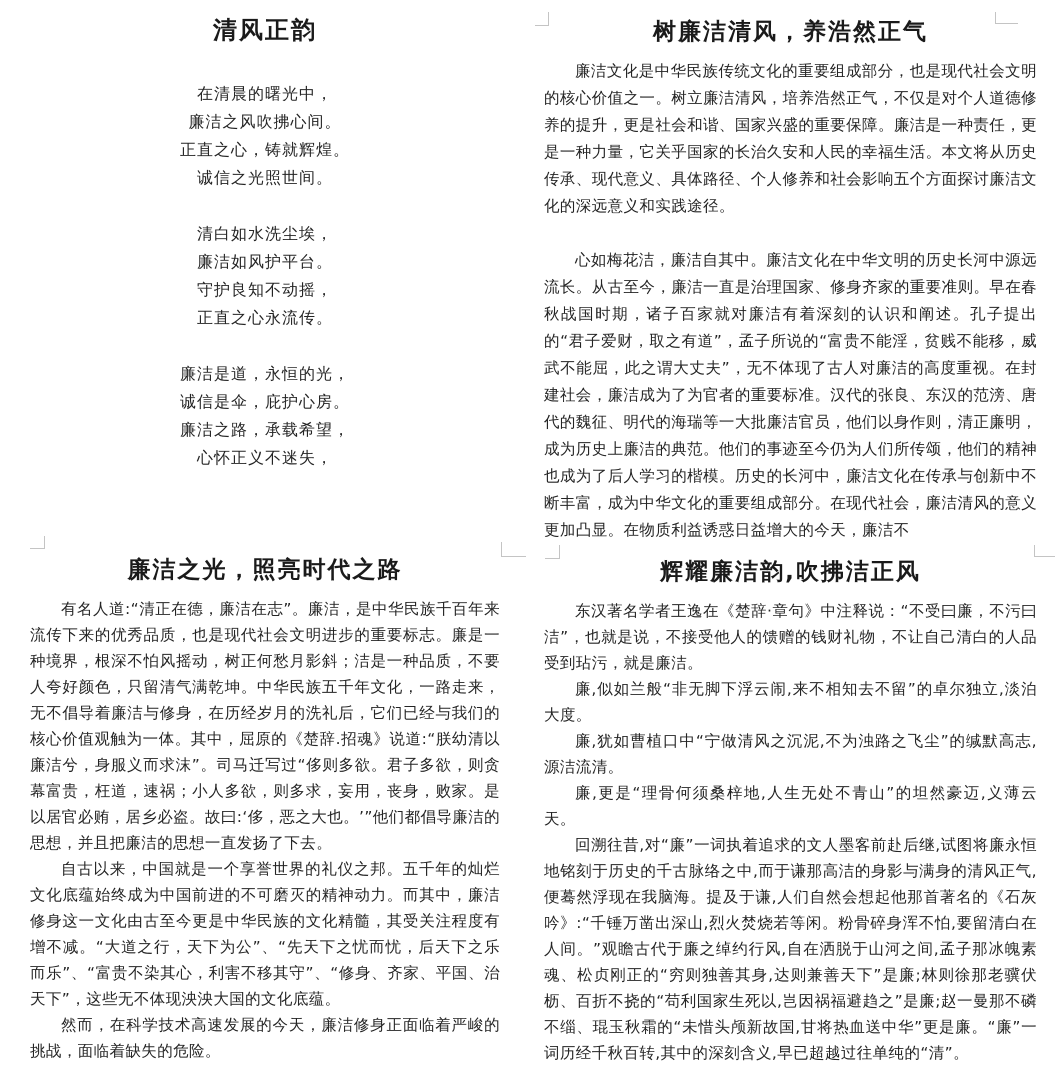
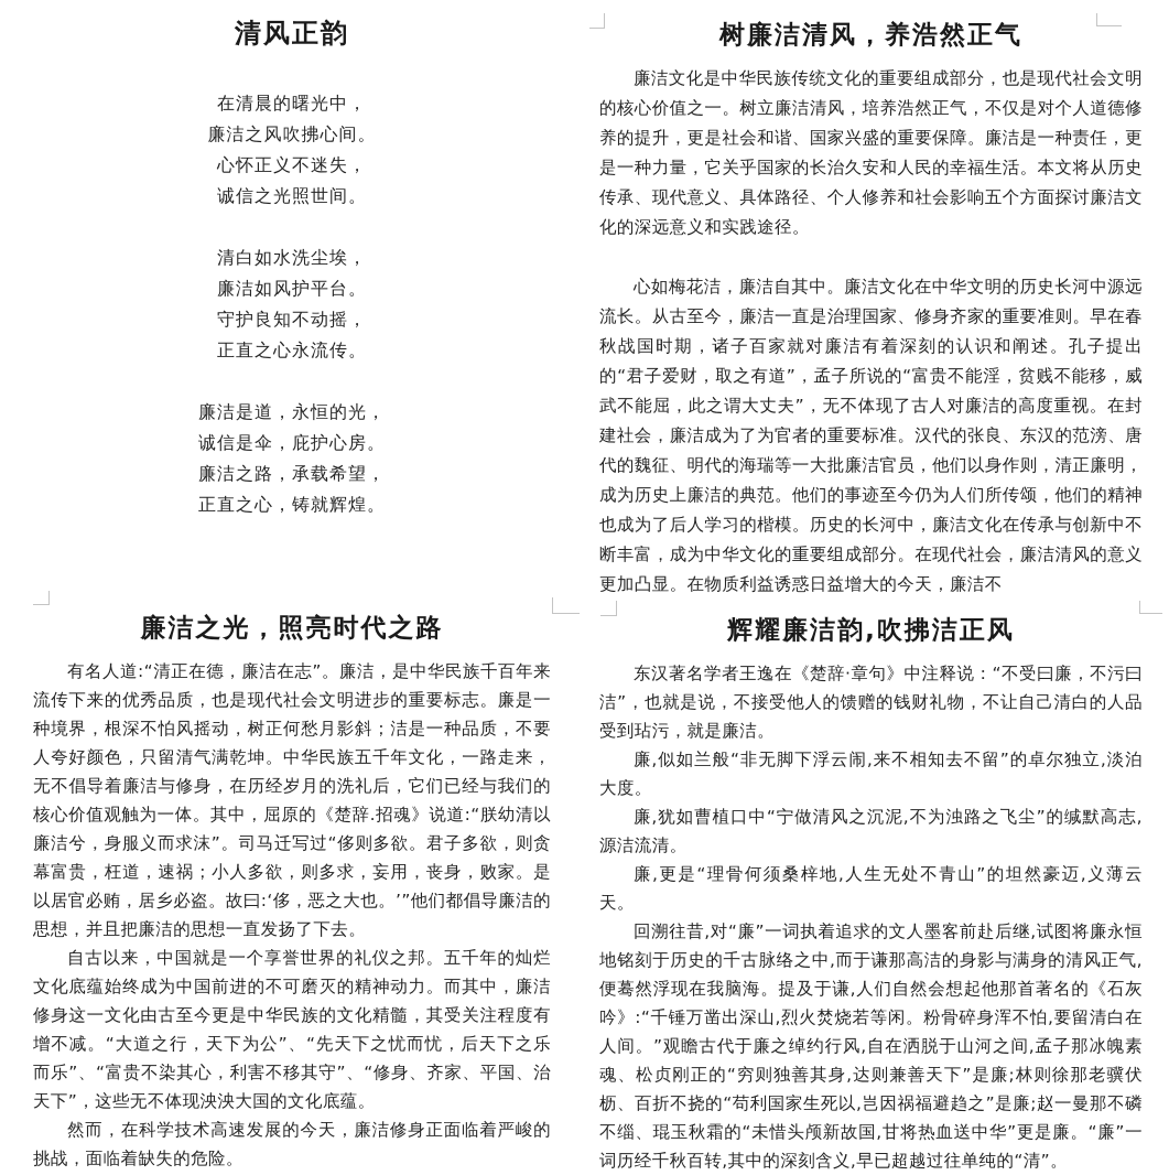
  清风正韵
  在清晨的曙光中，
  廉洁之风吹拂心间。
- 正直之心，铸就辉煌。
+ 心怀正义不迷失，
  诚信之光照世间。
  清白如水洗尘埃，
  廉洁如风护平台。
  守护良知不动摇，
  正直之心永流传。
  廉洁是道，永恒的光，
  诚信是伞，庇护心房。
  廉洁之路，承载希望，
- 心怀正义不迷失，
+ 正直之心，铸就辉煌。
  树廉洁清风，养浩然正气
  廉洁文化是中华民族传统文化的重要组成部分，也是现代社会文明的核心价值之一。树立廉洁清风，培养浩然正气，不仅是对个人道德修养的提升，更是社会和谐、国家兴盛的重要保障。廉洁是一种责任，更是一种力量，它关乎国家的长治久安和人民的幸福生活。本文将从历史传承、现代意义、具体路径、个人修养和社会影响五个方面探讨廉洁文化的深远意义和实践途径。
  心如梅花洁，廉洁自其中。廉洁文化在中华文明的历史长河中源远流长。从古至今，廉洁一直是治理国家、修身齐家的重要准则。早在春秋战国时期，诸子百家就对廉洁有着深刻的认识和阐述。孔子提出的“君子爱财，取之有道”，孟子所说的“富贵不能淫，贫贱不能移，威武不能屈，此之谓大丈夫”，无不体现了古人对廉洁的高度重视。在封建社会，廉洁成为了为官者的重要标准。汉代的张良、东汉的范滂、唐代的魏征、明代的海瑞等一大批廉洁官员，他们以身作则，清正廉明，成为历史上廉洁的典范。他们的事迹至今仍为人们所传颂，他们的精神也成为了后人学习的楷模。历史的长河中，廉洁文化在传承与创新中不断丰富，成为中华文化的重要组成部分。在现代社会，廉洁清风的意义更加凸显。在物质利益诱惑日益增大的今天，廉洁不
  廉洁之光，照亮时代之路
  有名人道:“清正在德，廉洁在志”。廉洁，是中华民族千百年来流传下来的优秀品质，也是现代社会文明进步的重要标志。廉是一种境界，根深不怕风摇动，树正何愁月影斜；洁是一种品质，不要人夸好颜色，只留清气满乾坤。中华民族五千年文化，一路走来，无不倡导着廉洁与修身，在历经岁月的洗礼后，它们已经与我们的核心价值观触为一体。其中，屈原的《楚辞.招魂》说道:“朕幼清以廉洁兮，身服义而求沫”。司马迁写过“侈则多欲。君子多欲，则贪幕富贵，枉道，速祸；小人多欲，则多求，妄用，丧身，败家。是以居官必贿，居乡必盗。故曰:‘侈，恶之大也。’”他们都倡导廉洁的思想，并且把廉洁的思想一直发扬了下去。
  自古以来，中国就是一个享誉世界的礼仪之邦。五千年的灿烂文化底蕴始终成为中国前进的不可磨灭的精神动力。而其中，廉洁修身这一文化由古至今更是中华民族的文化精髓，其受关注程度有增不减。“大道之行，天下为公”、“先天下之忧而忧，后天下之乐而乐”、“富贵不染其心，利害不移其守”、“修身、齐家、平国、治天下”，这些无不体现泱泱大国的文化底蕴。
  然而，在科学技术高速发展的今天，廉洁修身正面临着严峻的挑战，面临着缺失的危险。
  辉耀廉洁韵,吹拂洁正风
  东汉著名学者王逸在《楚辞·章句》中注释说：“不受曰廉，不污曰洁”，也就是说，不接受他人的馈赠的钱财礼物，不让自己清白的人品受到玷污，就是廉洁。
  廉,似如兰般“非无脚下浮云闹,来不相知去不留”的卓尔独立,淡泊大度。
  廉,犹如曹植口中“宁做清风之沉泥,不为浊路之飞尘”的缄默高志,源洁流清。
  廉,更是“理骨何须桑梓地,人生无处不青山”的坦然豪迈,义薄云天。
  回溯往昔,对“廉”一词执着追求的文人墨客前赴后继,试图将廉永恒地铭刻于历史的千古脉络之中,而于谦那高洁的身影与满身的清风正气,便蓦然浮现在我脑海。提及于谦,人们自然会想起他那首著名的《石灰吟》:“千锤万凿出深山,烈火焚烧若等闲。粉骨碎身浑不怕,要留清白在人间。”观瞻古代于廉之绰约行风,自在洒脱于山河之间,孟子那冰魄素魂、松贞刚正的“穷则独善其身,达则兼善天下”是廉;林则徐那老骥伏枥、百折不挠的“苟利国家生死以,岂因祸福避趋之”是廉;赵一曼那不磷不缁、琨玉秋霜的“未惜头颅新故国,甘将热血送中华”更是廉。“廉”一词历经千秋百转,其中的深刻含义,早已超越过往单纯的“清”。
